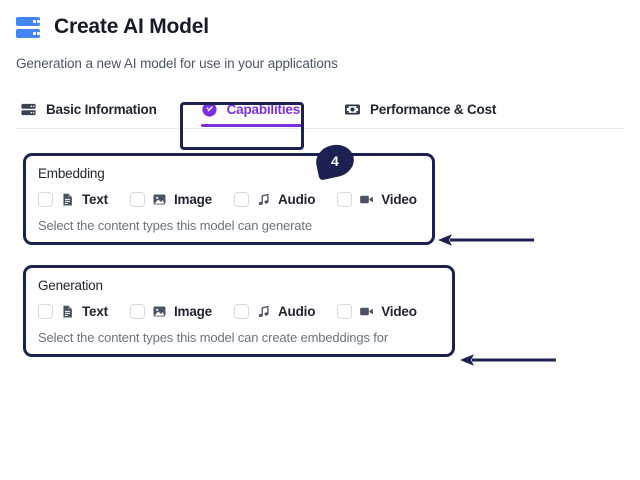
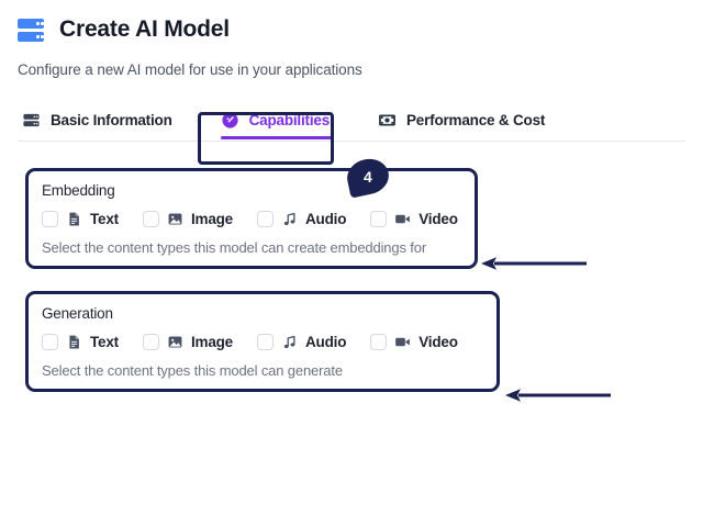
  Create AI Model
- Generation a new AI model for use in your applications
+ Configure a new AI model for use in your applications
  Basic Information
  Capabilities
  Performance & Cost
  Embedding
  Text
  Image
  Audio
  Video
- Select the content types this model can generate
+ Select the content types this model can create embeddings for
  Generation
  Text
  Image
  Audio
  Video
- Select the content types this model can create embeddings for
+ Select the content types this model can generate
